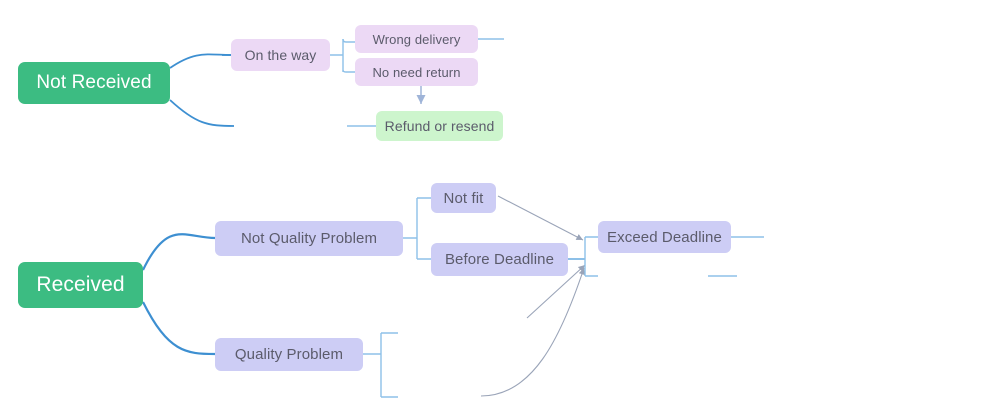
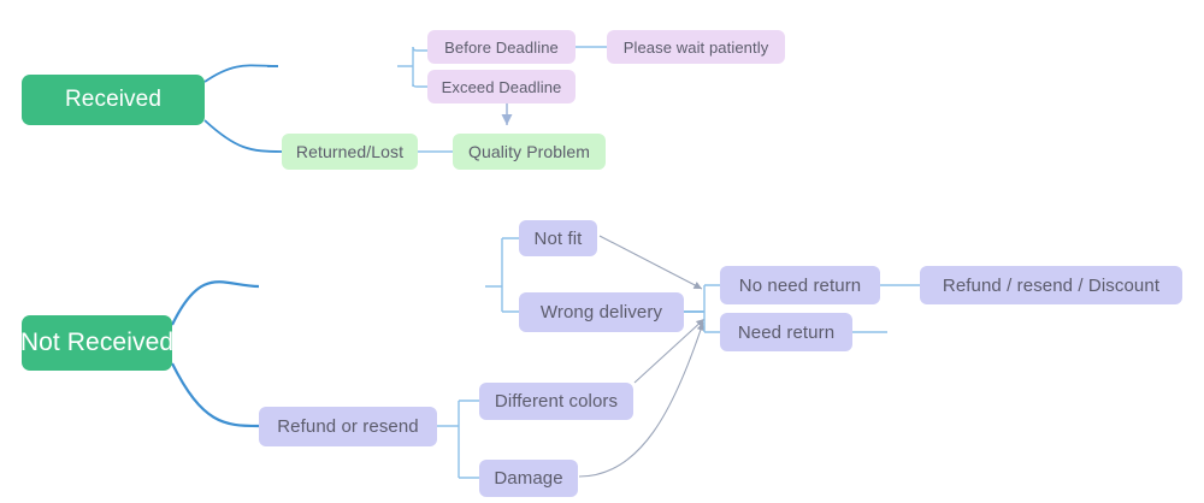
- Not Received
+ Received
- On the way
- Wrong delivery
+ Before Deadline
- No need return
+ Exceed Deadline
+ Please wait patiently
+ Returned/Lost
- Refund or resend
+ Quality Problem
- Received
+ Not Received
- Not Quality Problem
  Not fit
- Before Deadline
+ Wrong delivery
- Quality Problem
+ Refund or resend
+ Different colors
+ Damage
- Exceed Deadline
+ No need return
+ Need return
+ Refund / resend / Discount
